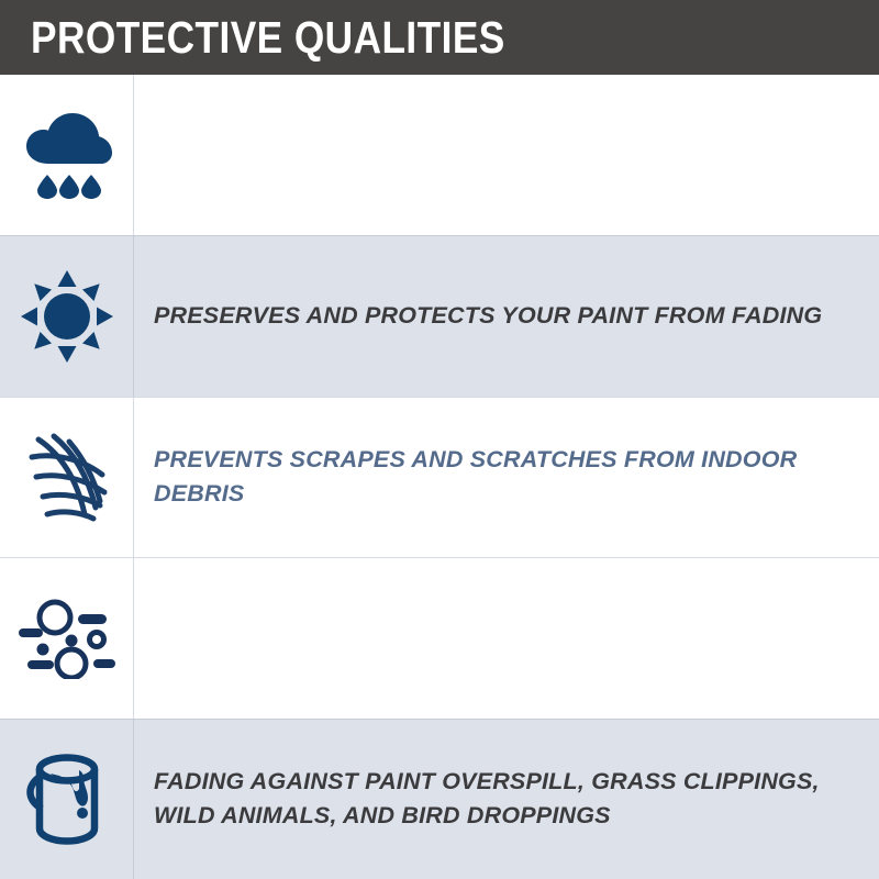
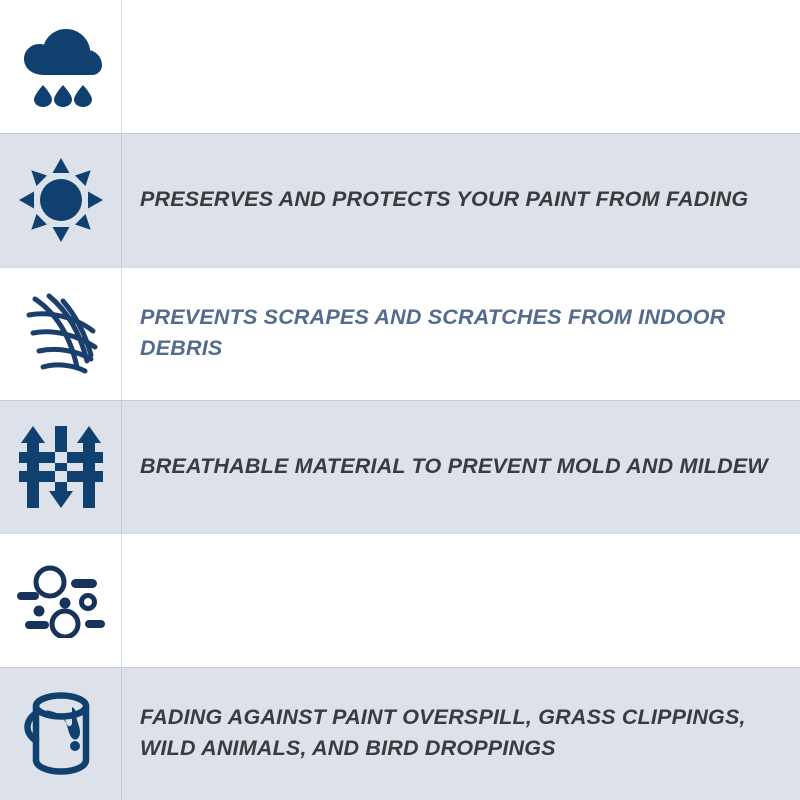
- PROTECTIVE QUALITIES
  PRESERVES AND PROTECTS YOUR PAINT FROM FADING
  PREVENTS SCRAPES AND SCRATCHES FROM INDOOR DEBRIS
+ BREATHABLE MATERIAL TO PREVENT MOLD AND MILDEW
  FADING AGAINST PAINT OVERSPILL, GRASS CLIPPINGS, WILD ANIMALS, AND BIRD DROPPINGS
